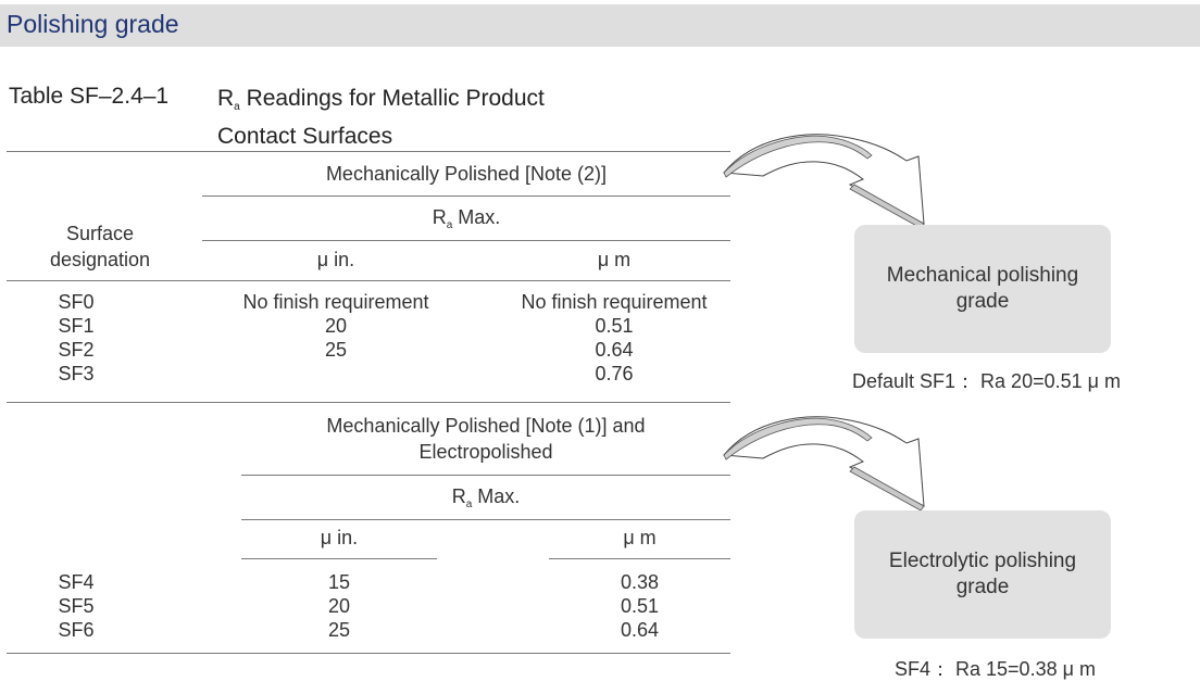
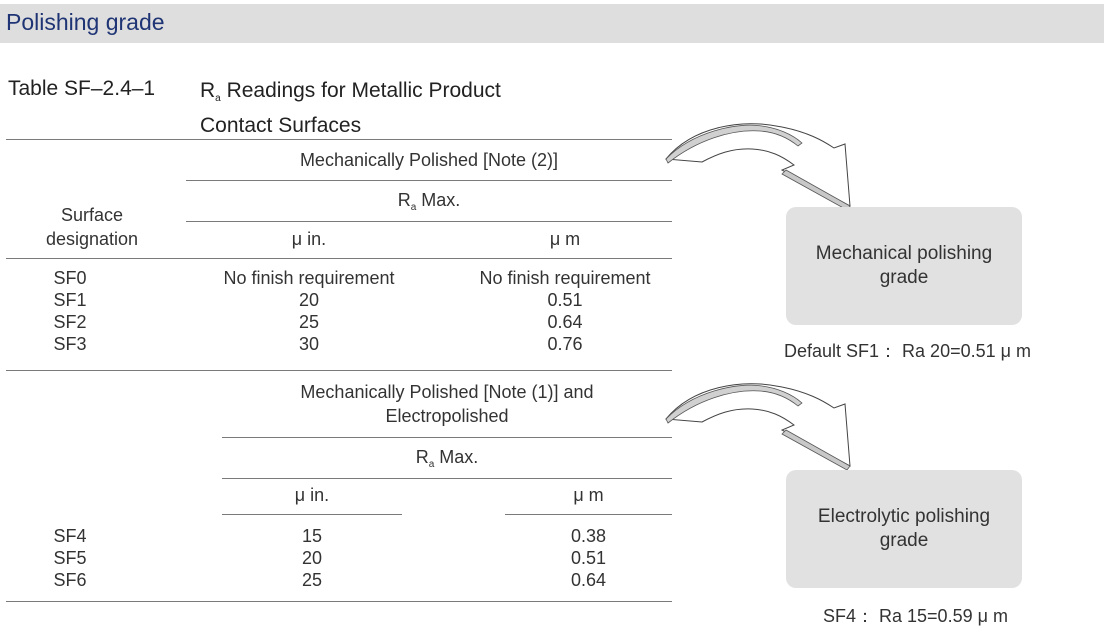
  Polishing grade
  Table SF–2.4–1
  Ra Readings for Metallic Product
  Contact Surfaces
  Mechanically Polished [Note (2)]
  Ra Max.
  Surface
  designation
  μ in.
  μ m
  SF0
  SF1
  SF2
  SF3
  No finish requirement
  20
  25
+ 30
  No finish requirement
  0.51
  0.64
  0.76
  Mechanically Polished [Note (1)] and
  Electropolished
  Ra Max.
  μ in.
  μ m
  SF4
  SF5
  SF6
  15
  20
  25
  0.38
  0.51
  0.64
  Mechanical polishing
  grade
  Default SF1： Ra 20=0.51 μ m
  Electrolytic polishing
  grade
- SF4： Ra 15=0.38 μ m
+ SF4： Ra 15=0.59 μ m
